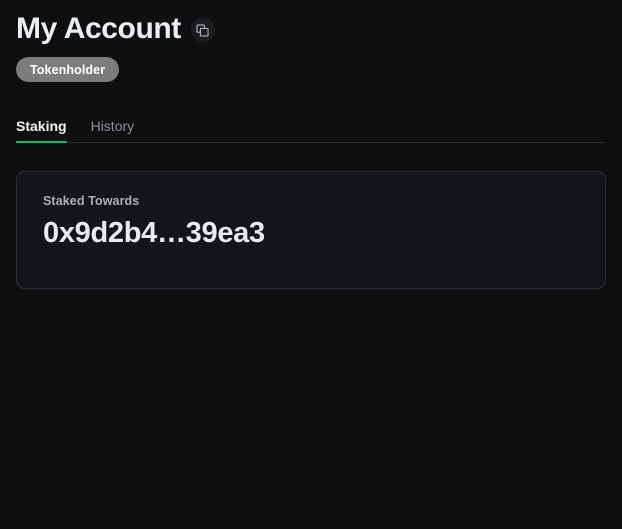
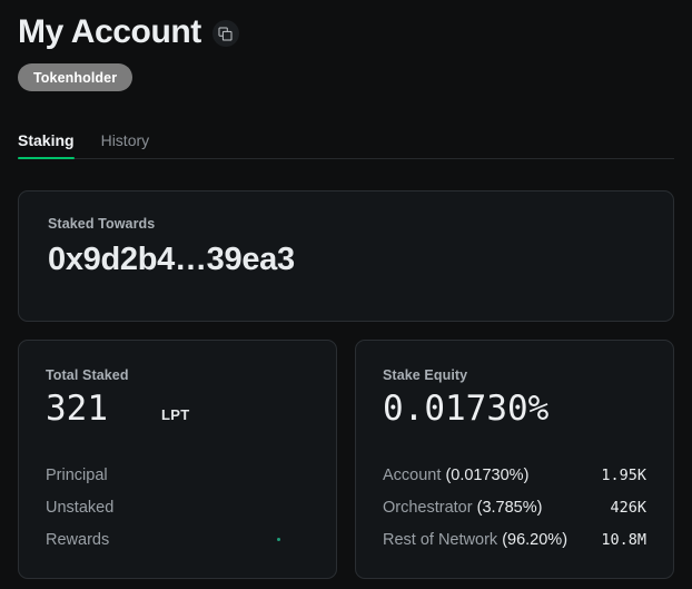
  My Account
  Tokenholder
  Staking
  History
  Staked Towards
  0x9d2b4…39ea3
+ Total Staked
+ 321
+ LPT
+ Principal
+ Unstaked
+ Rewards
+ Stake Equity
+ 0.01730%
+ Account (0.01730%)
+ 1.95K
+ Orchestrator (3.785%)
+ 426K
+ Rest of Network (96.20%)
+ 10.8M
